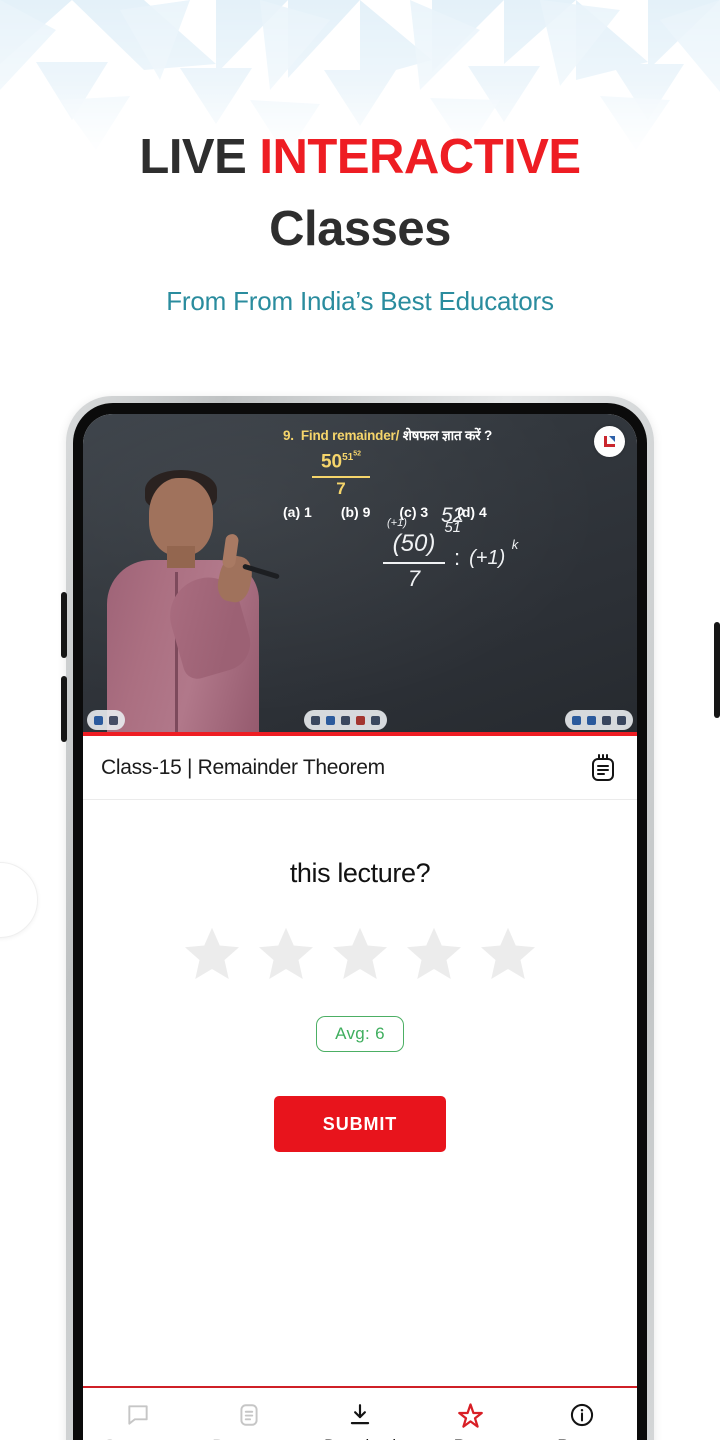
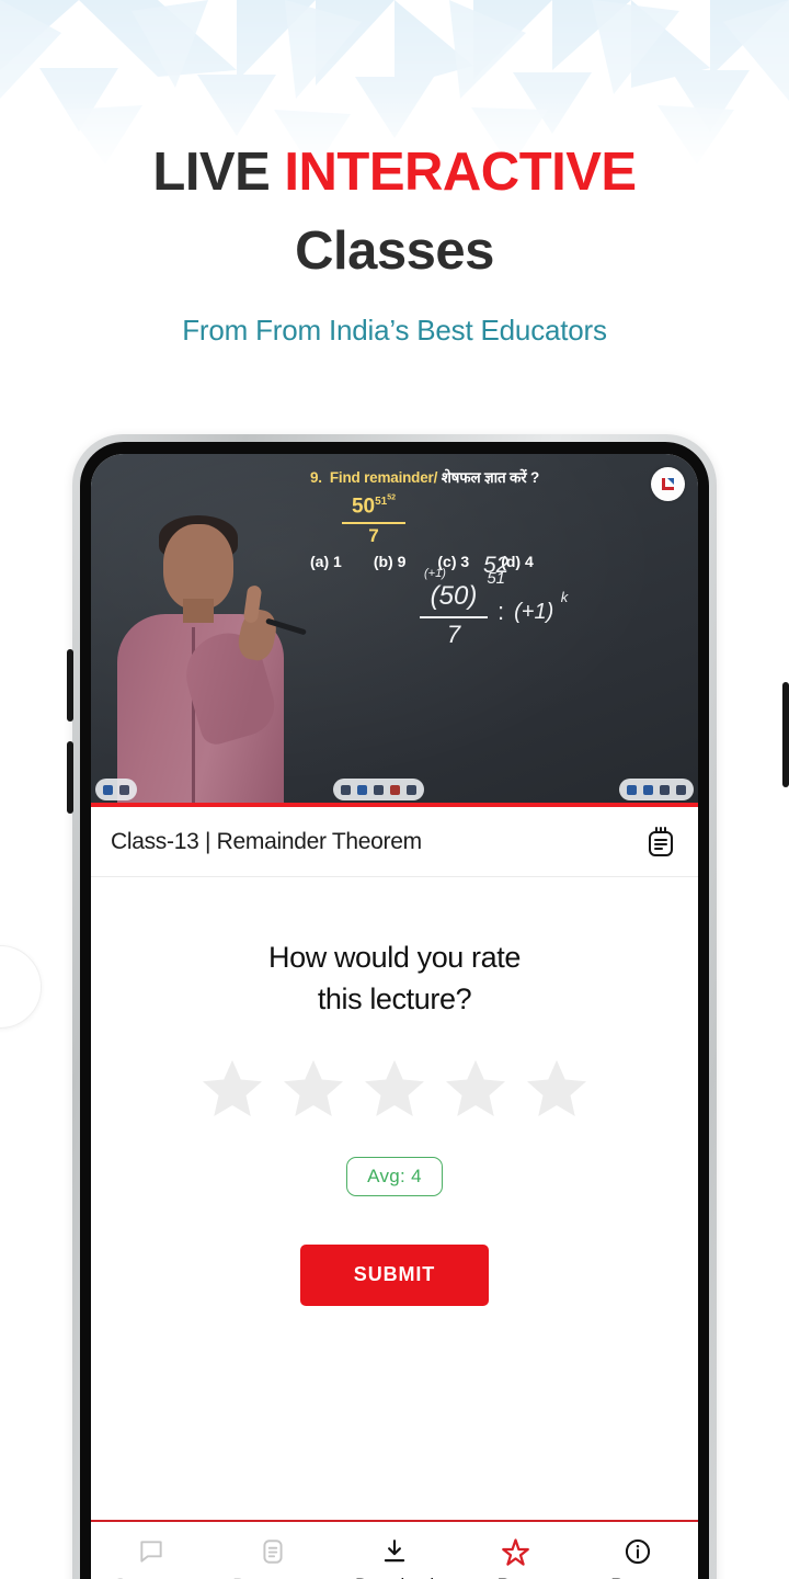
  LIVE INTERACTIVE
  Classes
  From From India’s Best Educators
  9. Find remainder/ शेषफल ज्ञात करें ?
  7
  (a) 1
  (b) 9
  (c) 3
  (d) 4
  52
  (+1)
  (50)
  51
  7
  :
  (+1)
  k
- Class-15 | Remainder Theorem
+ Class-13 | Remainder Theorem
+ How would you rate
  this lecture?
- Avg: 6
+ Avg: 4
  SUBMIT
